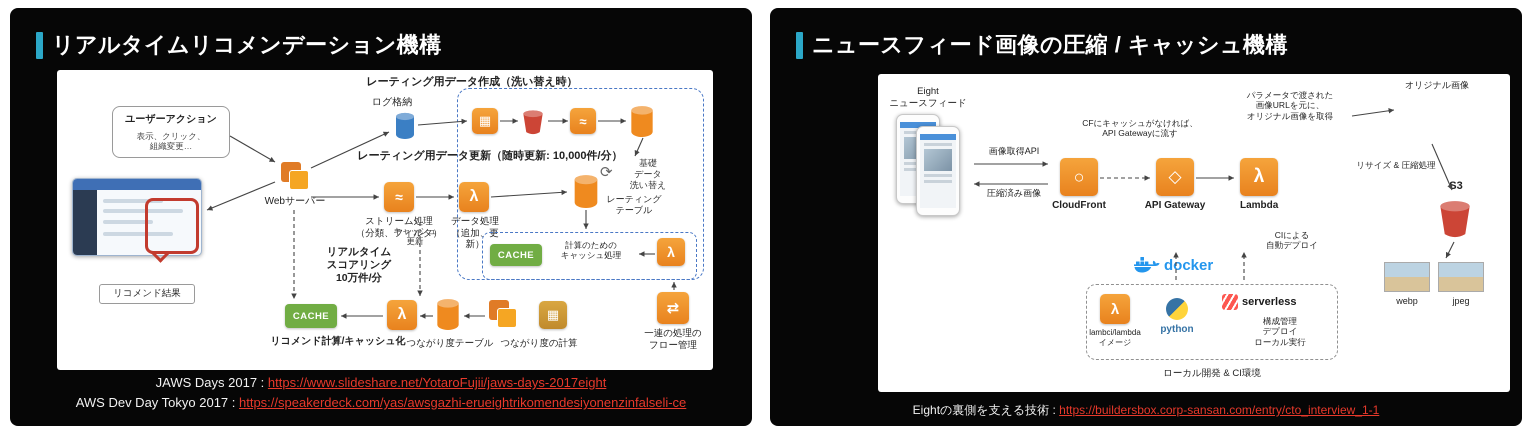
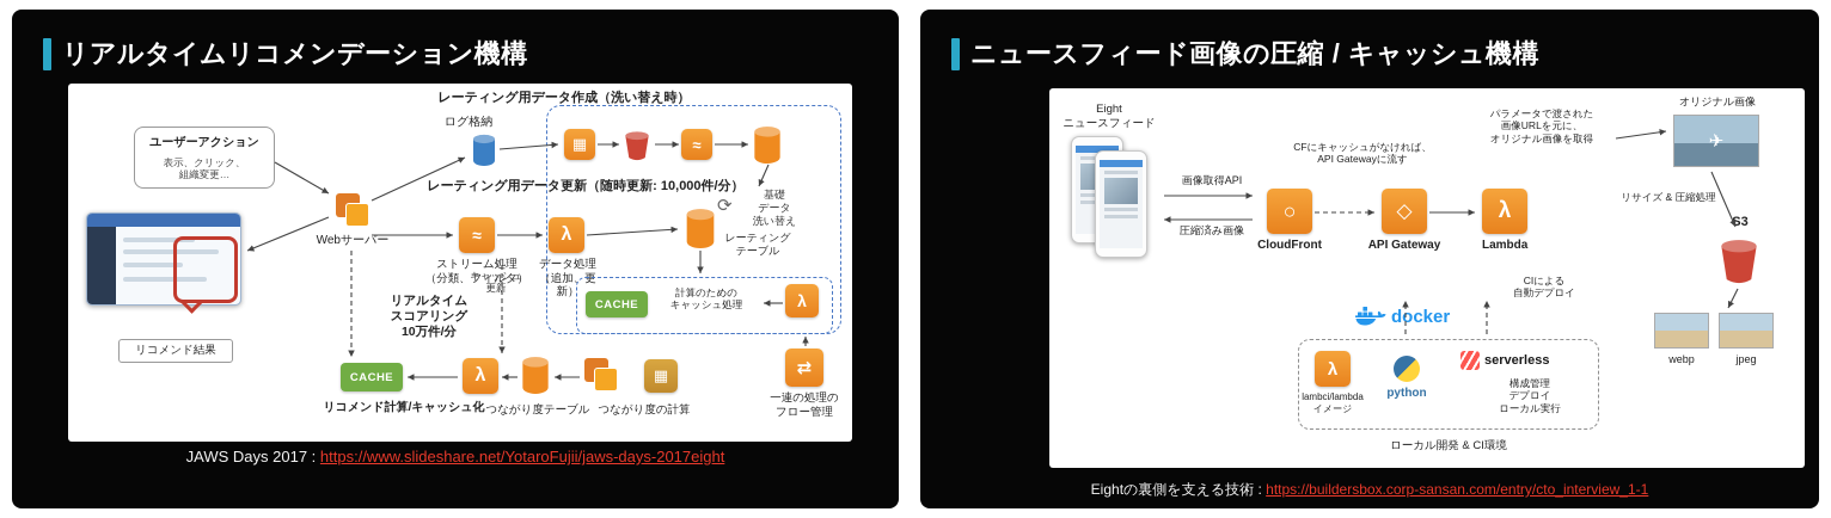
  リアルタイムリコメンデーション機構
  レーティング用データ作成（洗い替え時）
  ログ格納
  ▦
  ≈
  レーティング用データ更新（随時更新: 10,000件/分）
  ⟳
  基礎
  データ
  洗い替え
  ユーザーアクション
  表示、クリック、
  組織変更…
  Webサーバー
  リコメンド結果
  ≈
  ストリーム処理
  （分類、フィルタ）
  λ
  データ処理
  （追加、更新）
  レーティング
  テーブル
  CACHE
  計算のための
  キャッシュ処理
  λ
  キャッシュ
  更新
  リアルタイム
  スコアリング
  10万件/分
  CACHE
  λ
  ▦
  リコメンド計算/キャッシュ化
  つながり度テーブル
  つながり度の計算
  ⇄
  一連の処理の
  フロー管理
  JAWS Days 2017 : https://www.slideshare.net/YotaroFujii/jaws-days-2017eight
- AWS Dev Day Tokyo 2017 : https://speakerdeck.com/yas/awsgazhi-erueightrikomendesiyonenzinfalseli-ce
  ニュースフィード画像の圧縮 / キャッシュ機構
  Eight
  ニュースフィード
  画像取得API
  圧縮済み画像
  ○
  CloudFront
  CFにキャッシュがなければ、
  API Gatewayに流す
  ◇
  API Gateway
  λ
  Lambda
  パラメータで渡された
  画像URLを元に、
  オリジナル画像を取得
  オリジナル画像
+ ✈
  リサイズ & 圧縮処理
  S3
  webp
  jpeg
  CIによる
  自動デプロイ
  docker
  λ
  lambci/lambda
  イメージ
  python
  serverless
  構成管理
  デプロイ
  ローカル実行
  ローカル開発 & CI環境
  Eightの裏側を支える技術 : https://buildersbox.corp-sansan.com/entry/cto_interview_1-1
